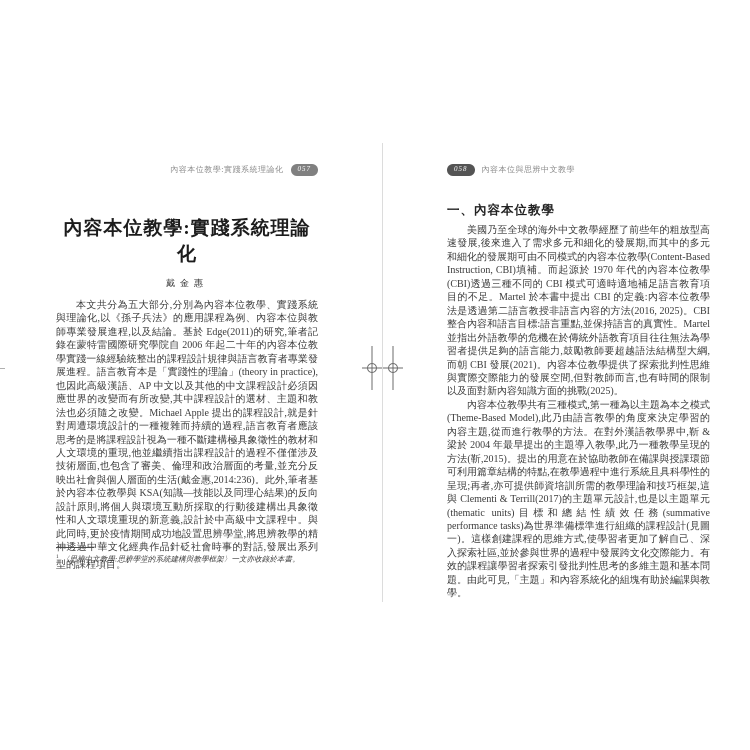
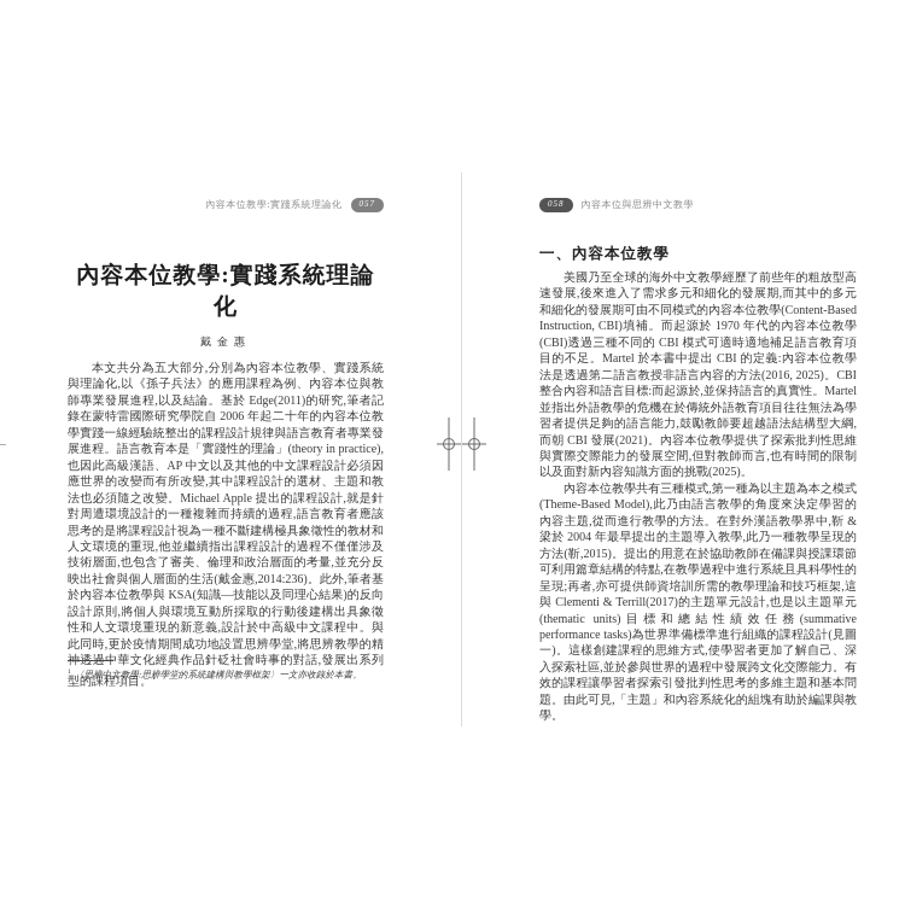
  內容本位教學:實踐系統理論化
  057
  內容本位教學:實踐系統理論化
  戴金惠
  本文共分為五大部分,分別為內容本位教學、實踐系統與理論化,以《孫子兵法》的應用課程為例、內容本位與教師專業發展進程,以及結論。基於 Edge(2011)的研究,筆者記錄在蒙特雷國際研究學院自 2006 年起二十年的內容本位教學實踐一線經驗統整出的課程設計規律與語言教育者專業發展進程。語言教育本是「實踐性的理論」(theory in practice),也因此高級漢語、AP 中文以及其他的中文課程設計必須因應世界的改變而有所改變,其中課程設計的選材、主題和教法也必須隨之改變。Michael Apple 提出的課程設計,就是針對周遭環境設計的一種複雜而持續的過程,語言教育者應該思考的是將課程設計視為一種不斷建構極具象徵性的教材和人文環境的重現,他並繼續指出課程設計的過程不僅僅涉及技術層面,也包含了審美、倫理和政治層面的考量,並充分反映出社會與個人層面的生活(戴金惠,2014:236)。此外,筆者基於內容本位教學與 KSA(知識—技能以及同理心結果)的反向設計原則,將個人與環境互動所採取的行動後建構出具象徵性和人文環境重現的新意義,設計於中高級中文課程中。與此同時,更於疫情期間成功地設置思辨學堂,將思辨教學的精華文化經典作品針砭社會時事的對話,發展出系列型的課程項目。
  〈思辨中文教學:思辨學堂的系統建構與教學框架〉一文亦收錄於本書。
  058
  內容本位與思辨中文教學
  一、內容本位教學
- 美國乃至全球的海外中文教學經歷了前些年的粗放型高速發展,後來進入了需求多元和細化的發展期,而其中的多元和細化的發展期可由不同模式的內容本位教學(Content-Based Instruction, CBI)填補。而起源於 1970 年代的內容本位教學(CBI)透過三種不同的 CBI 模式可適時適地補足語言教育項目的不足。Martel 於本書中提出 CBI 的定義:內容本位教學法是透過第二語言教授非語言內容的方法(2016, 2025)。CBI 整合內容和語言目標:語言重點,並保持語言的真實性。Martel 並指出外語教學的危機在於傳統外語教育項目往往無法為學習者提供足夠的語言能力,鼓勵教師要超越語法結構型大綱,而朝 CBI 發展(2021)。內容本位教學提供了探索批判性思維與實際交際能力的發展空間,但對教師而言,也有時間的限制以及面對新內容知識方面的挑戰(2025)。
+ 美國乃至全球的海外中文教學經歷了前些年的粗放型高速發展,後來進入了需求多元和細化的發展期,而其中的多元和細化的發展期可由不同模式的內容本位教學(Content-Based Instruction, CBI)填補。而起源於 1970 年代的內容本位教學(CBI)透過三種不同的 CBI 模式可適時適地補足語言教育項目的不足。Martel 於本書中提出 CBI 的定義:內容本位教學法是透過第二語言教授非語言內容的方法(2016, 2025)。CBI 整合內容和語言目標:而起源於,並保持語言的真實性。Martel 並指出外語教學的危機在於傳統外語教育項目往往無法為學習者提供足夠的語言能力,鼓勵教師要超越語法結構型大綱,而朝 CBI 發展(2021)。內容本位教學提供了探索批判性思維與實際交際能力的發展空間,但對教師而言,也有時間的限制以及面對新內容知識方面的挑戰(2025)。
  內容本位教學共有三種模式,第一種為以主題為本之模式(Theme-Based Model),此乃由語言教學的角度來決定學習的內容主題,從而進行教學的方法。在對外漢語教學界中,靳 & 梁於 2004 年最早提出的主題導入教學,此乃一種教學呈現的方法(靳,2015)。提出的用意在於協助教師在備課與授課環節可利用篇章結構的特點,在教學過程中進行系統且具科學性的呈現;再者,亦可提供師資培訓所需的教學理論和技巧框架,這與 Clementi & Terrill(2017)的主題單元設計,也是以主題單元(thematic units)目標和總結性績效任務(summative performance tasks)為世界準備標準進行組織的課程設計(見圖一)。這樣創建課程的思維方式,使學習者更加了解自己、深入探索社區,並於參與世界的過程中發展跨文化交際能力。有效的課程讓學習者探索引發批判性思考的多維主題和基本問題。由此可見,「主題」和內容系統化的組塊有助於編課與教學。
